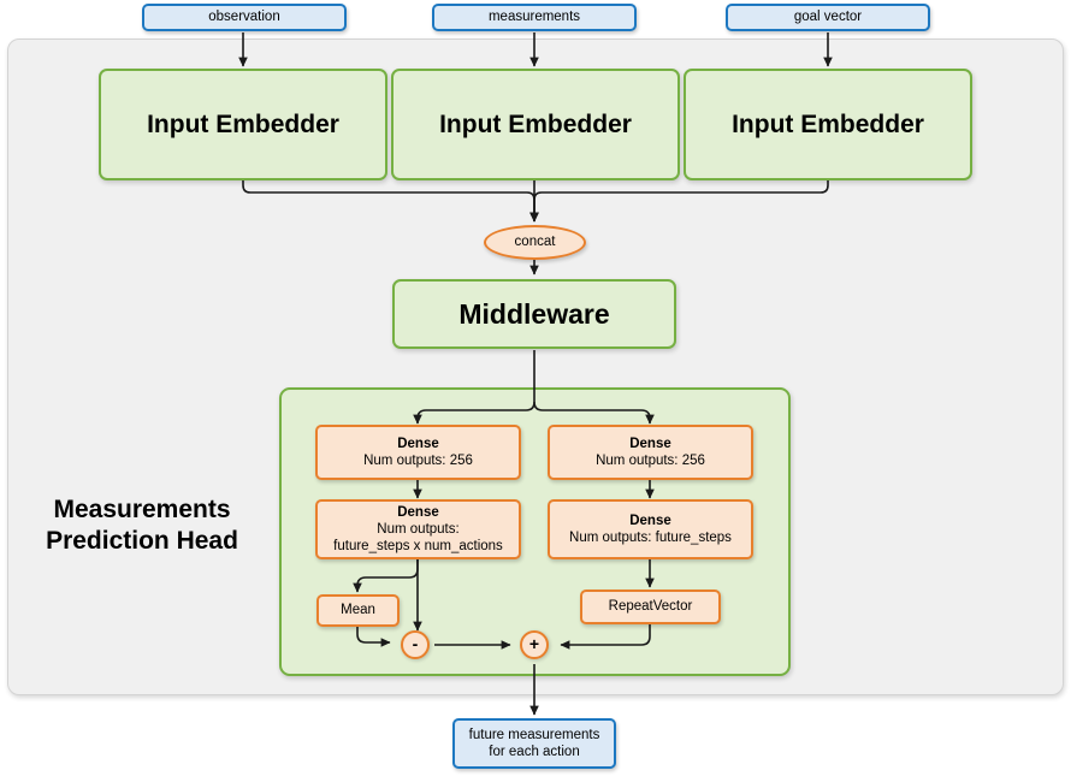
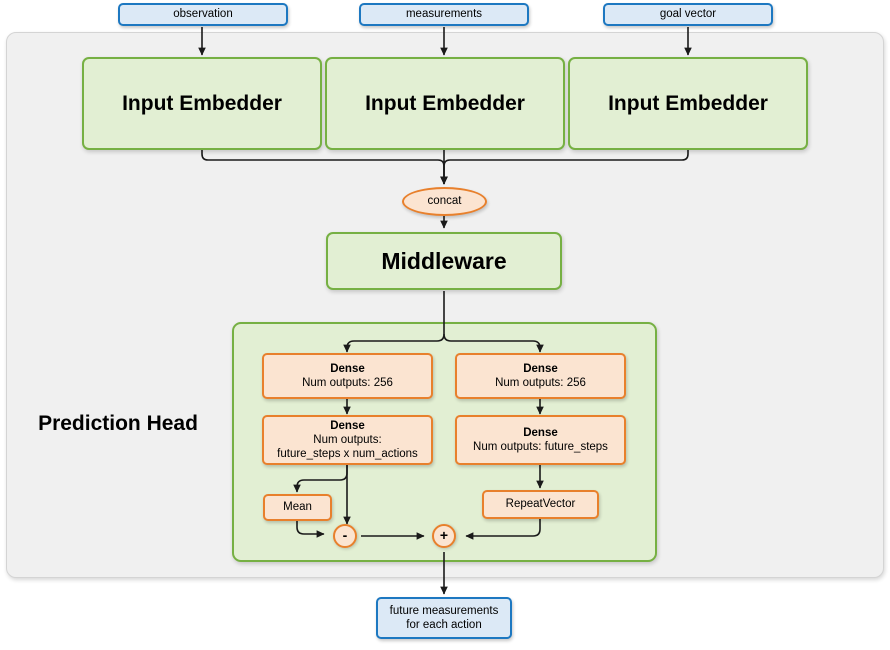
  observation
  measurements
  goal vector
  Input Embedder
  Input Embedder
  Input Embedder
  concat
  Middleware
- Measurements
  Prediction Head
  Dense
  Num outputs: 256
  Dense
  Num outputs:
  future_steps x num_actions
  Mean
  -
  Dense
  Num outputs: 256
  Dense
  Num outputs: future_steps
  RepeatVector
  +
  future measurements
  for each action
